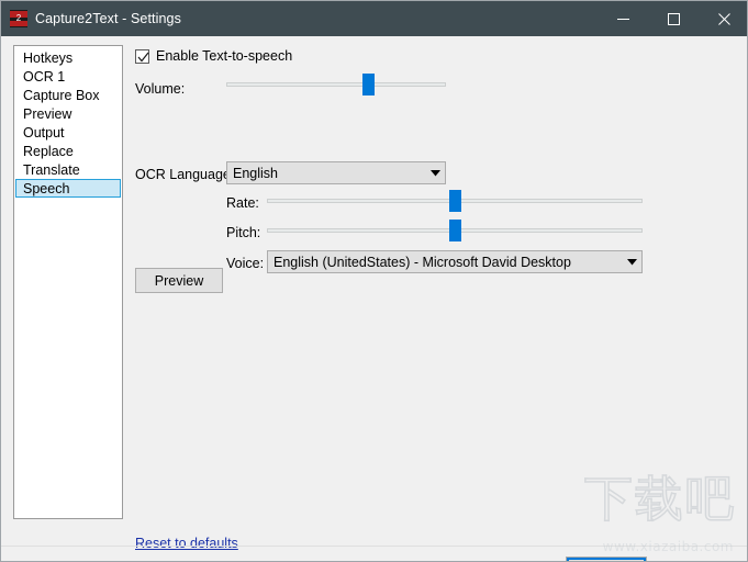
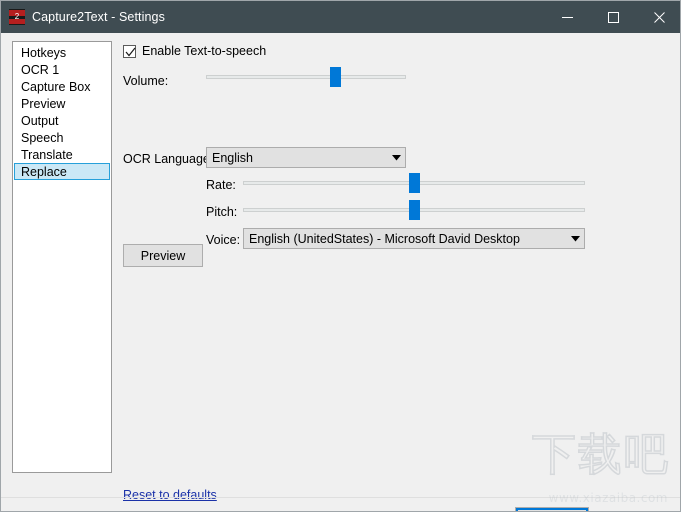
  2
  Capture2Text - Settings
  Hotkeys
  OCR 1
  Capture Box
  Preview
  Output
- Replace
+ Speech
  Translate
- Speech
+ Replace
  Enable Text-to-speech
  Volume:
  OCR Languag
  English
  Rate:
  Pitch:
  Voice:
  English (UnitedStates) - Microsoft David Desktop
  Preview
  Reset to defaults
  下载吧
  www.xiazaiba.com
